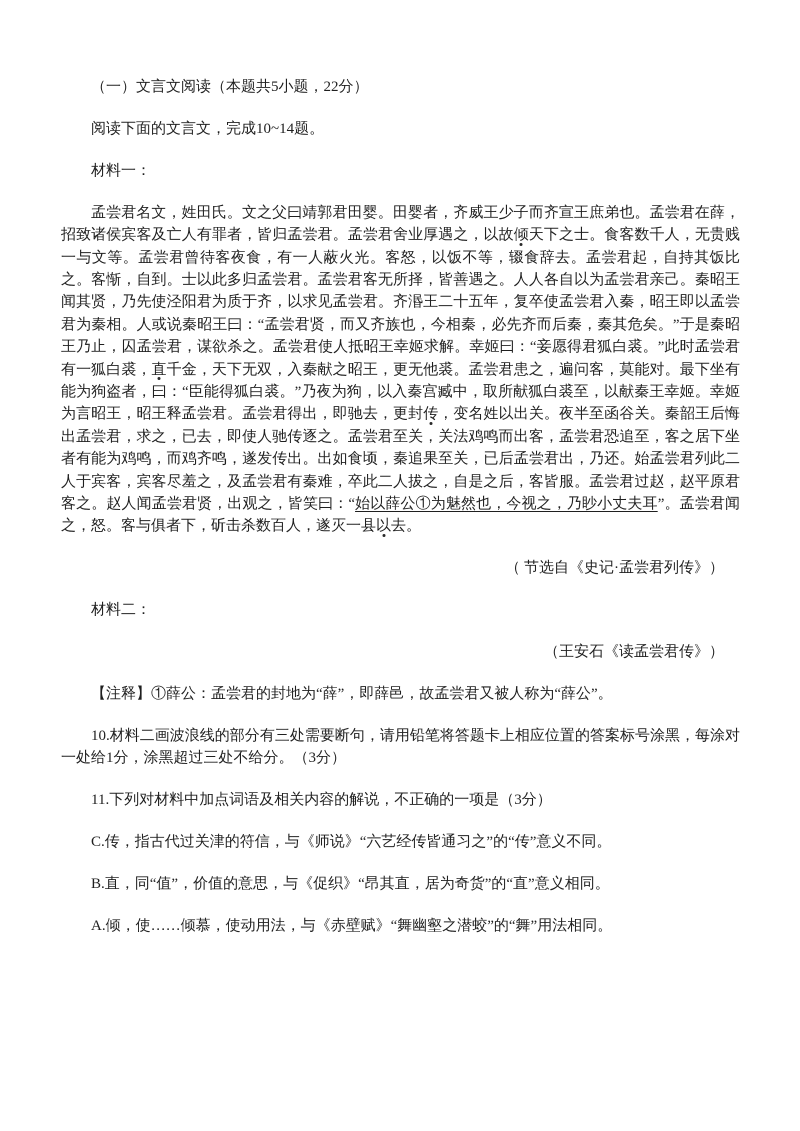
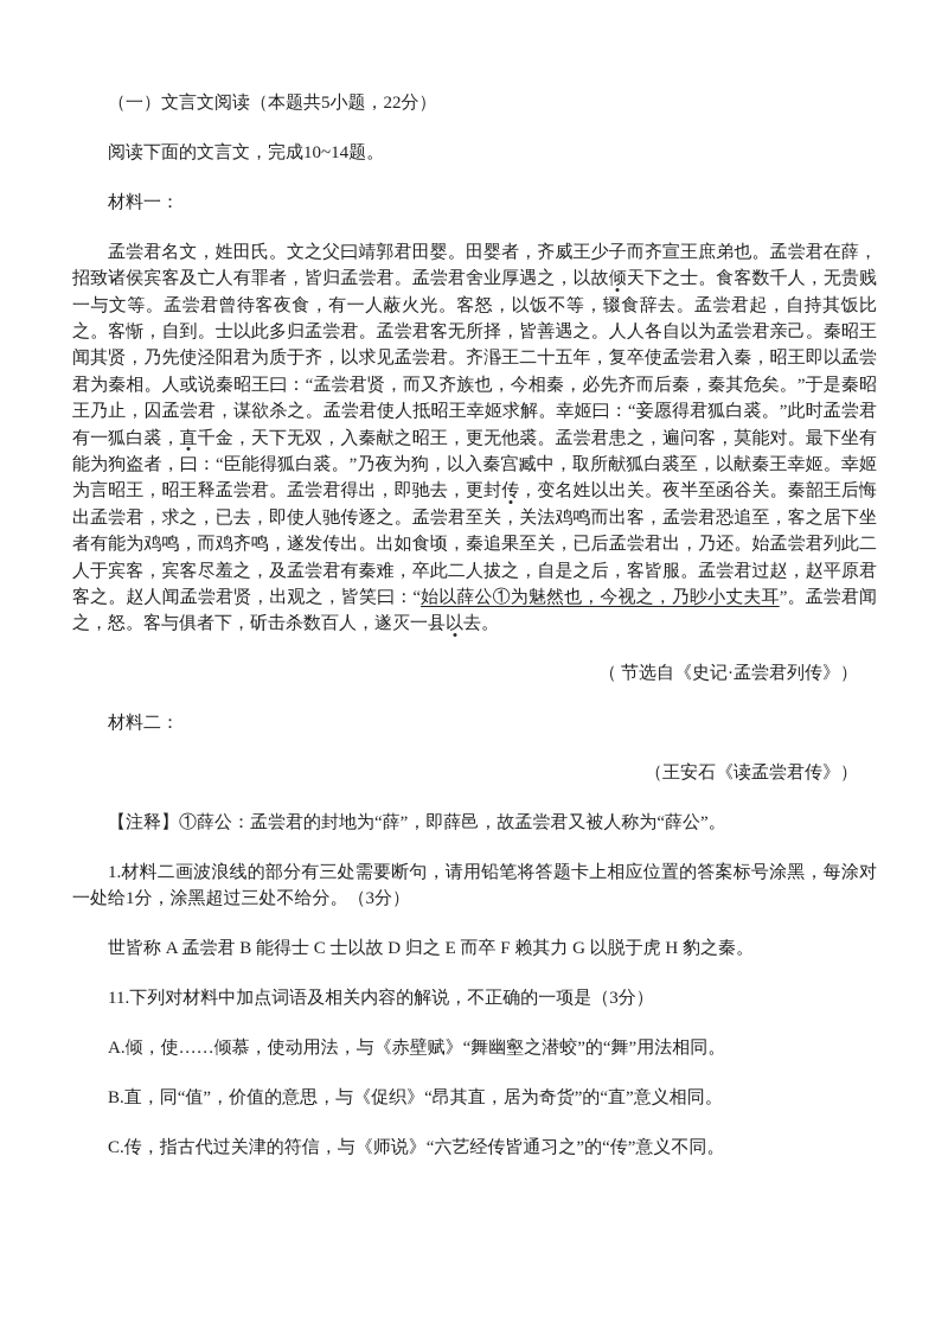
  （一）文言文阅读（本题共5小题，22分）
  阅读下面的文言文，完成10~14题。
  材料一：
  孟尝君名文，姓田氏。文之父曰靖郭君田婴。田婴者，齐威王少子而齐宣王庶弟也。孟尝君在薛，招致诸侯宾客及亡人有罪者，皆归孟尝君。孟尝君舍业厚遇之，以故倾天下之士。食客数千人，无贵贱一与文等。孟尝君曾待客夜食，有一人蔽火光。客怒，以饭不等，辍食辞去。孟尝君起，自持其饭比之。客惭，自到。士以此多归孟尝君。孟尝君客无所择，皆善遇之。人人各自以为孟尝君亲己。秦昭王闻其贤，乃先使泾阳君为质于齐，以求见孟尝君。齐湣王二十五年，复卒使孟尝君入秦，昭王即以孟尝君为秦相。人或说秦昭王曰：“孟尝君贤，而又齐族也，今相秦，必先齐而后秦，秦其危矣。”于是秦昭王乃止，囚孟尝君，谋欲杀之。孟尝君使人抵昭王幸姬求解。幸姬曰：“妾愿得君狐白裘。”此时孟尝君有一狐白裘，直千金，天下无双，入秦献之昭王，更无他裘。孟尝君患之，遍问客，莫能对。最下坐有能为狗盗者，曰：“臣能得狐白裘。”乃夜为狗，以入秦宫臧中，取所献狐白裘至，以献秦王幸姬。幸姬为言昭王，昭王释孟尝君。孟尝君得出，即驰去，更封传，变名姓以出关。夜半至函谷关。秦韶王后悔出孟尝君，求之，已去，即使人驰传逐之。孟尝君至关，关法鸡鸣而出客，孟尝君恐追至，客之居下坐者有能为鸡鸣，而鸡齐鸣，遂发传出。出如食顷，秦追果至关，已后孟尝君出，乃还。始孟尝君列此二人于宾客，宾客尽羞之，及孟尝君有秦难，卒此二人拔之，自是之后，客皆服。孟尝君过赵，赵平原君客之。赵人闻孟尝君贤，出观之，皆笑曰：“始以薛公①为魅然也，今视之，乃眇小丈夫耳”。孟尝君闻之，怒。客与俱者下，斫击杀数百人，遂灭一县以去。
  （ 节选自《史记·孟尝君列传》）
  材料二：
  （王安石《读孟尝君传》）
  【注释】①薛公：孟尝君的封地为“薛”，即薛邑，故孟尝君又被人称为“薛公”。
- 10.材料二画波浪线的部分有三处需要断句，请用铅笔将答题卡上相应位置的答案标号涂黑，每涂对一处给1分，涂黑超过三处不给分。（3分）
+ 1.材料二画波浪线的部分有三处需要断句，请用铅笔将答题卡上相应位置的答案标号涂黑，每涂对一处给1分，涂黑超过三处不给分。（3分）
+ 世皆称 A 孟尝君 B 能得士 C 士以故 D 归之 E 而卒 F 赖其力 G 以脱于虎 H 豹之秦。
  11.下列对材料中加点词语及相关内容的解说，不正确的一项是（3分）
- C.传，指古代过关津的符信，与《师说》“六艺经传皆通习之”的“传”意义不同。
+ A.倾，使……倾慕，使动用法，与《赤壁赋》“舞幽壑之潜蛟”的“舞”用法相同。
  B.直，同“值”，价值的意思，与《促织》“昂其直，居为奇货”的“直”意义相同。
- A.倾，使……倾慕，使动用法，与《赤壁赋》“舞幽壑之潜蛟”的“舞”用法相同。
+ C.传，指古代过关津的符信，与《师说》“六艺经传皆通习之”的“传”意义不同。
